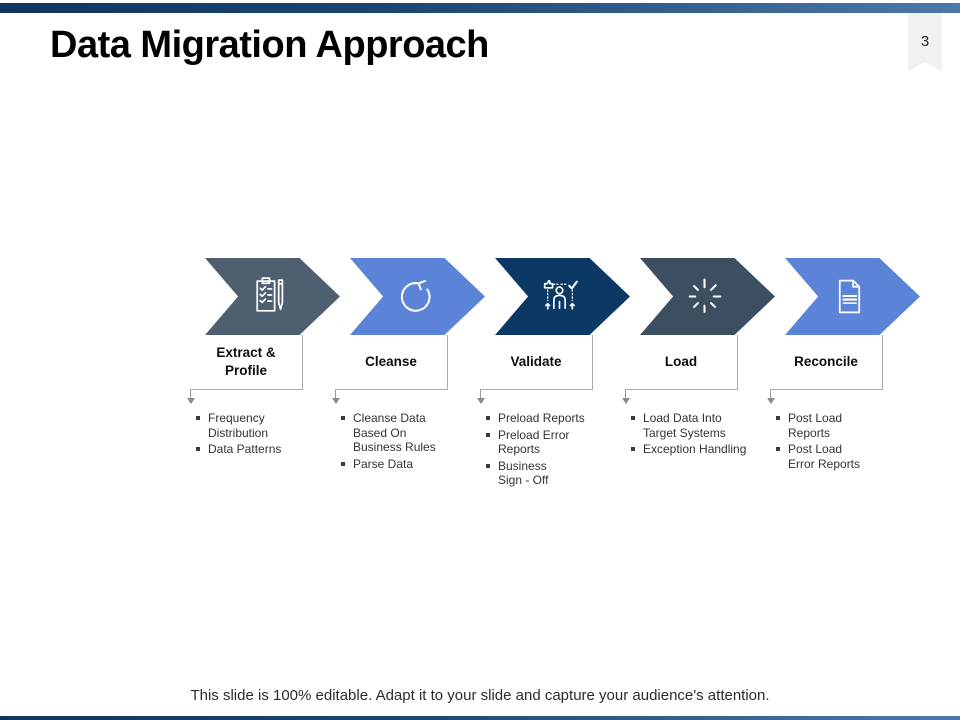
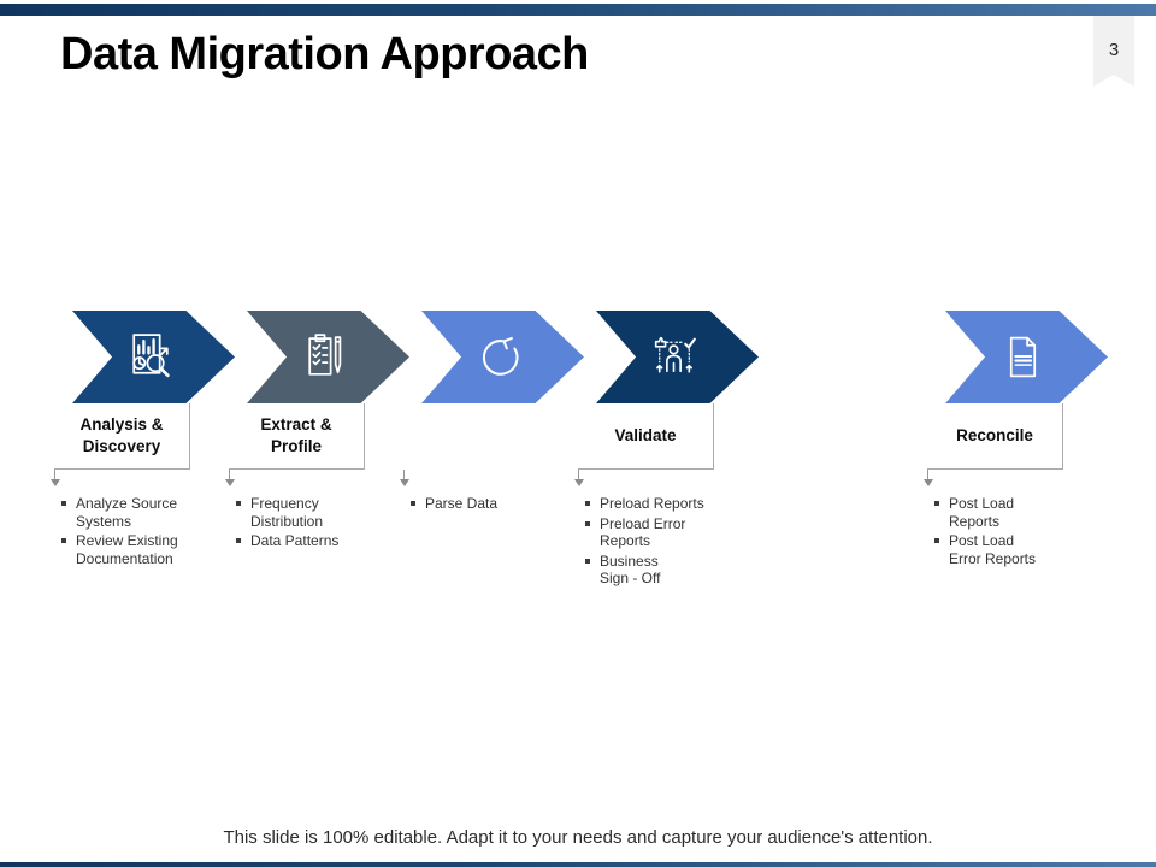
  Data Migration Approach
  3
+ Analysis &
+ Discovery
+ Analyze Source
+ Systems
+ Review Existing
+ Documentation
  Extract &
  Profile
  Frequency
  Distribution
  Data Patterns
- Cleanse
- Cleanse Data
- Based On
- Business Rules
  Parse Data
  Validate
  Preload Reports
  Preload Error
  Reports
  Business
  Sign - Off
- Load
- Load Data Into
- Target Systems
- Exception Handling
  Reconcile
  Post Load
  Reports
  Post Load
  Error Reports
- This slide is 100% editable. Adapt it to your slide and capture your audience's attention.
+ This slide is 100% editable. Adapt it to your needs and capture your audience's attention.
